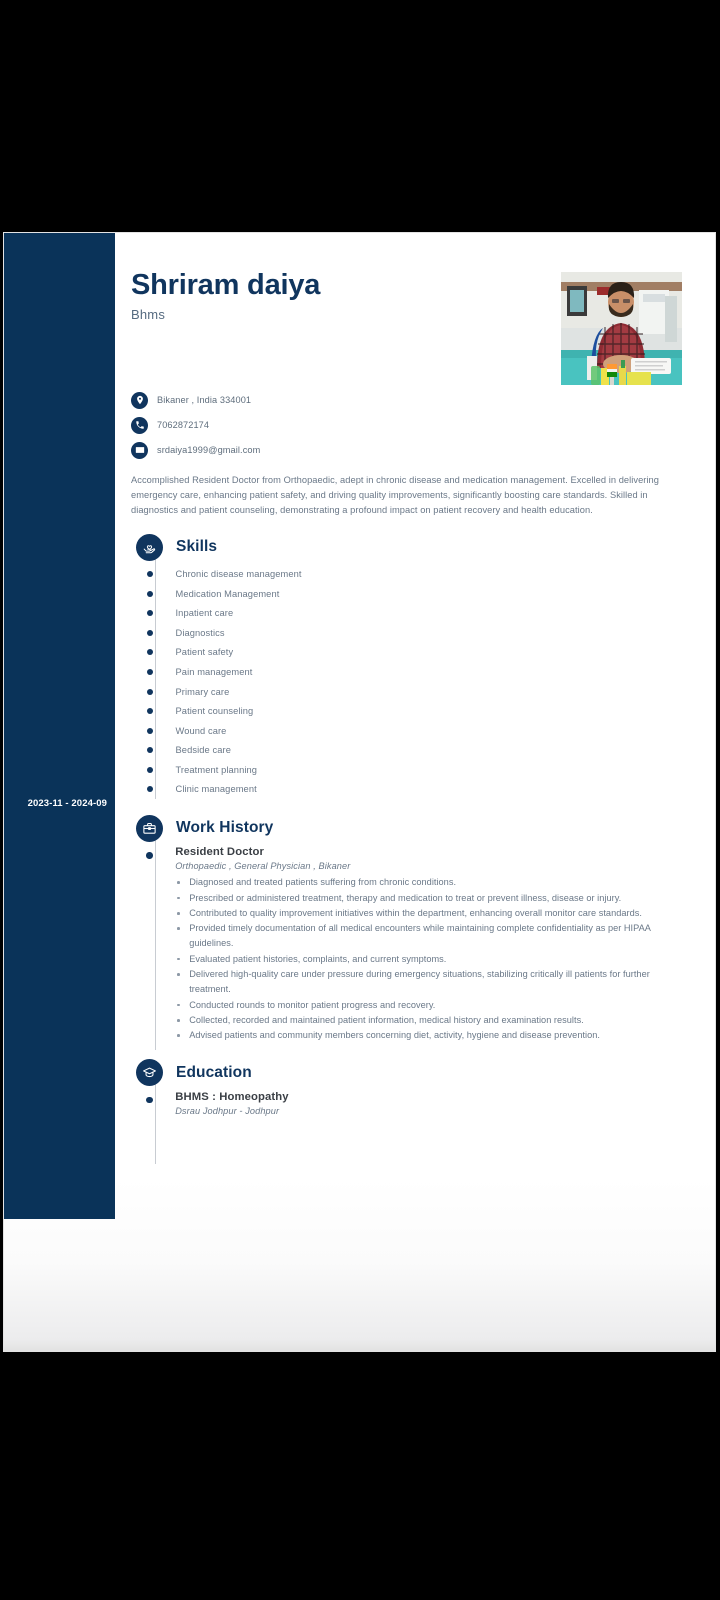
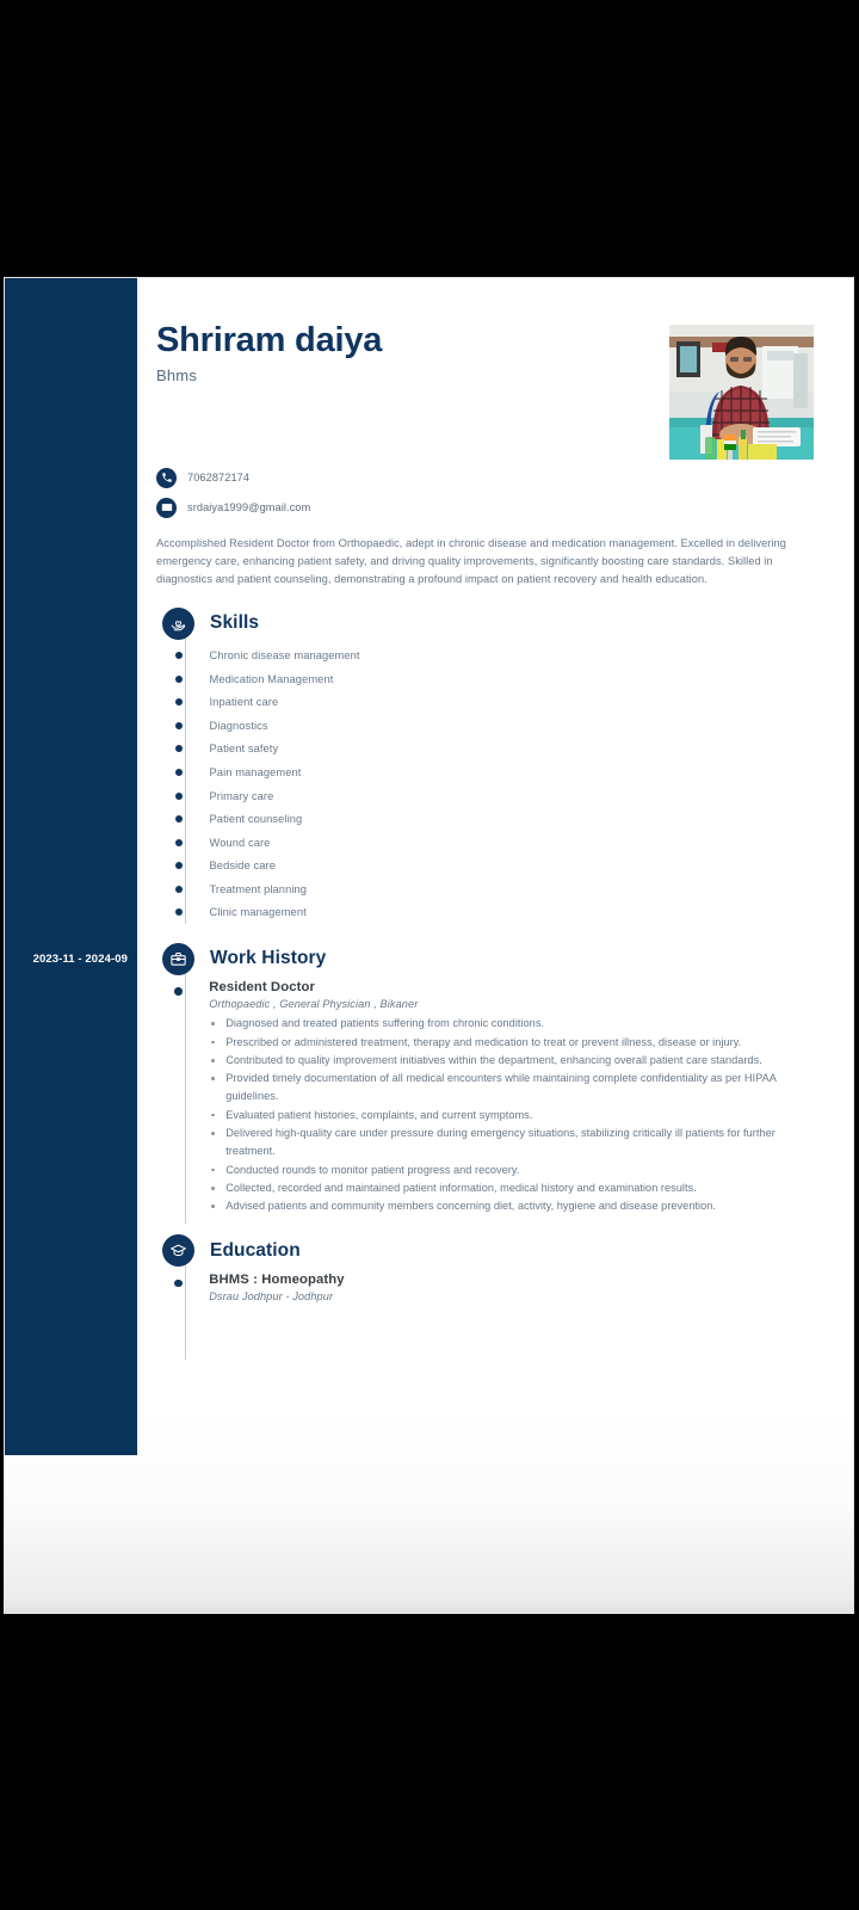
  2023-11 - 2024-09
  Shriram daiya
  Bhms
- Bikaner , India 334001
  7062872174
  srdaiya1999@gmail.com
  Accomplished Resident Doctor from Orthopaedic, adept in chronic disease and medication management. Excelled in delivering emergency care, enhancing patient safety, and driving quality improvements, significantly boosting care standards. Skilled in diagnostics and patient counseling, demonstrating a profound impact on patient recovery and health education.
  Skills
  Chronic disease management
  Medication Management
  Inpatient care
  Diagnostics
  Patient safety
  Pain management
  Primary care
  Patient counseling
  Wound care
  Bedside care
  Treatment planning
  Clinic management
  Work History
  Resident Doctor
  Orthopaedic , General Physician , Bikaner
  Diagnosed and treated patients suffering from chronic conditions.
  Prescribed or administered treatment, therapy and medication to treat or prevent illness, disease or injury.
- Contributed to quality improvement initiatives within the department, enhancing overall monitor care standards.
+ Contributed to quality improvement initiatives within the department, enhancing overall patient care standards.
  Provided timely documentation of all medical encounters while maintaining complete confidentiality as per HIPAA guidelines.
  Evaluated patient histories, complaints, and current symptoms.
  Delivered high-quality care under pressure during emergency situations, stabilizing critically ill patients for further treatment.
  Conducted rounds to monitor patient progress and recovery.
  Collected, recorded and maintained patient information, medical history and examination results.
  Advised patients and community members concerning diet, activity, hygiene and disease prevention.
  Education
  BHMS : Homeopathy
  Dsrau Jodhpur - Jodhpur
